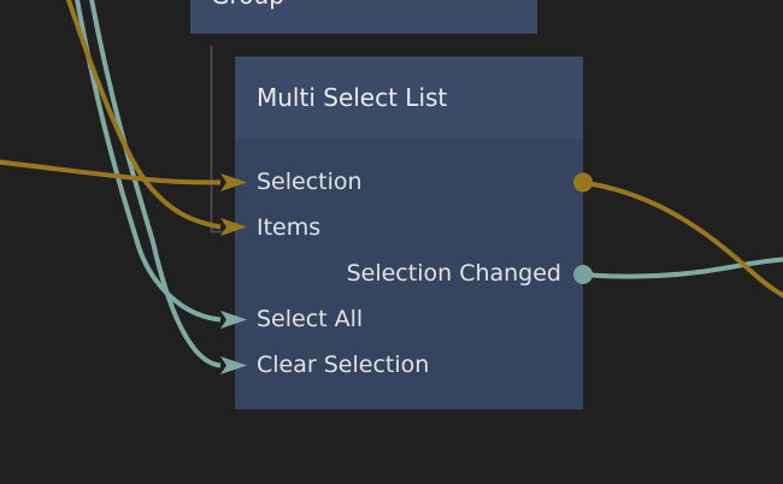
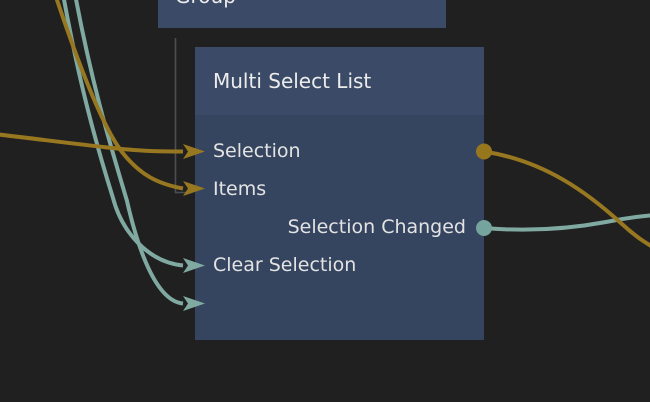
  Multi Select List
  Selection
  Items
  Selection Changed
- Select All
  Clear Selection
